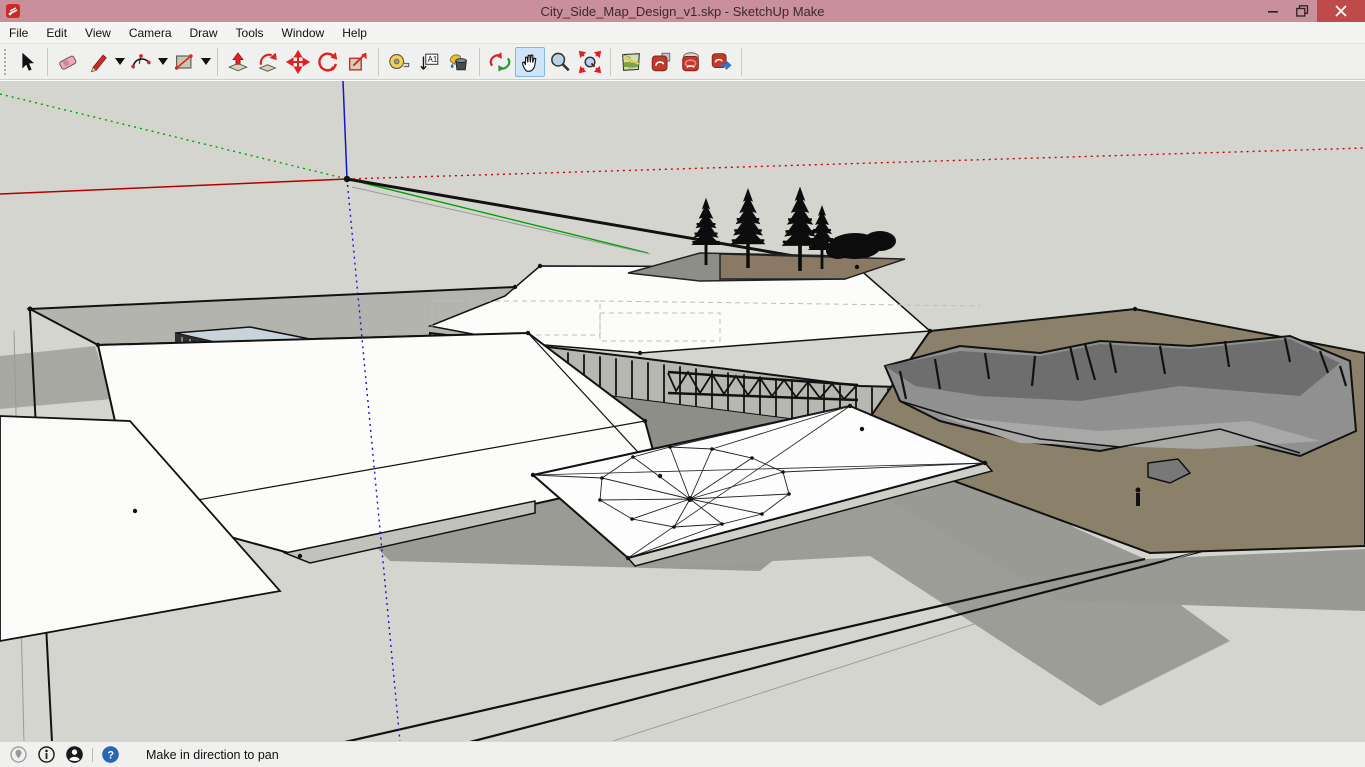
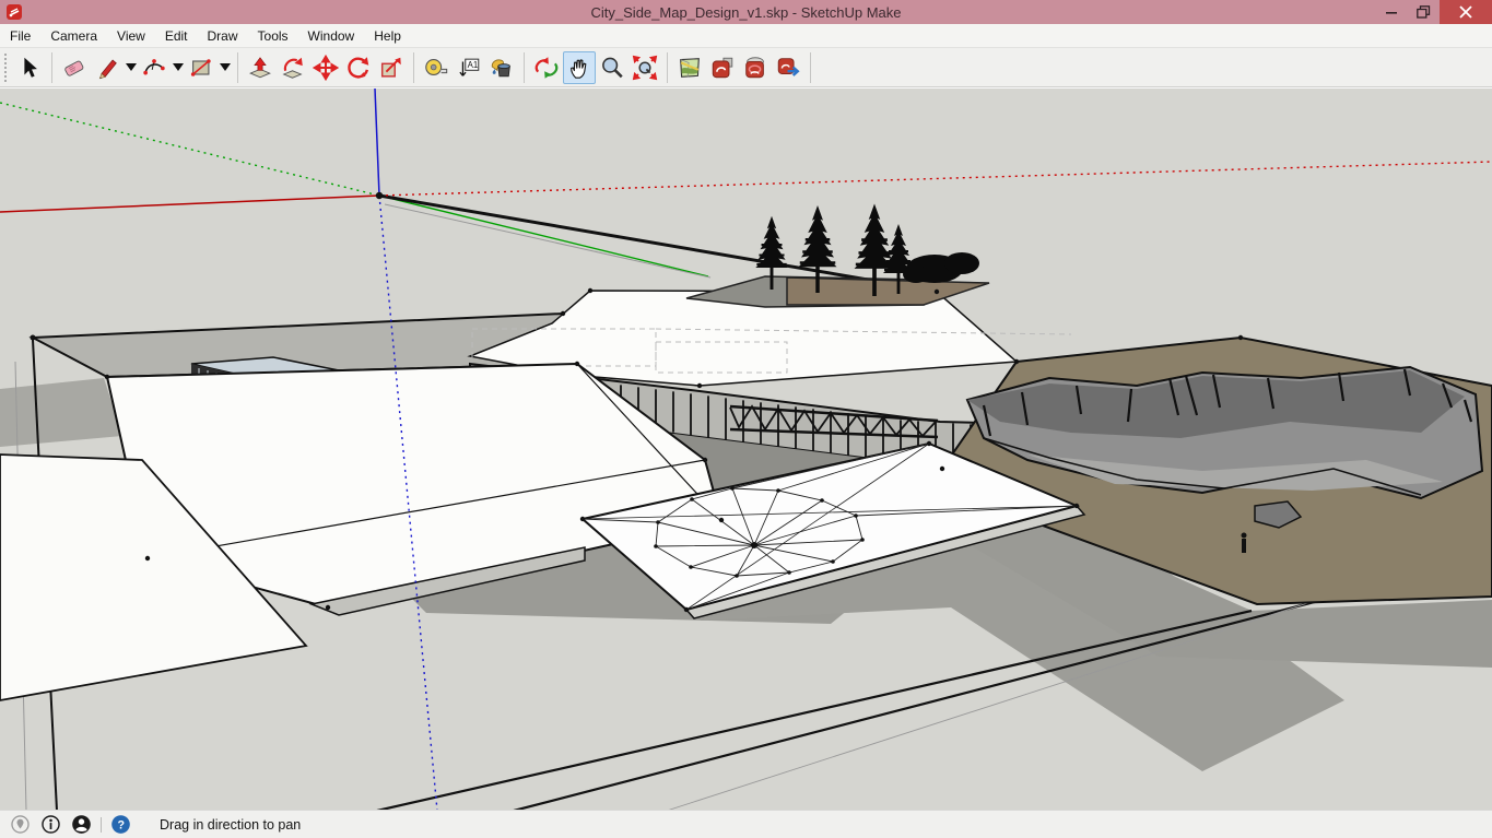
  City_Side_Map_Design_v1.skp - SketchUp Make
  File
- Edit
+ Camera
  View
- Camera
+ Edit
  Draw
  Tools
  Window
  Help
  A1
  ?
- Make in direction to pan
+ Drag in direction to pan
